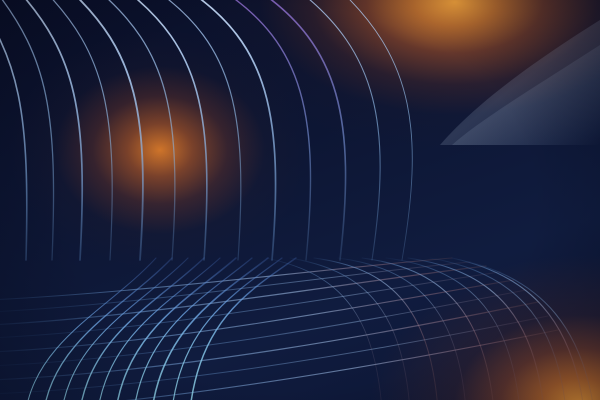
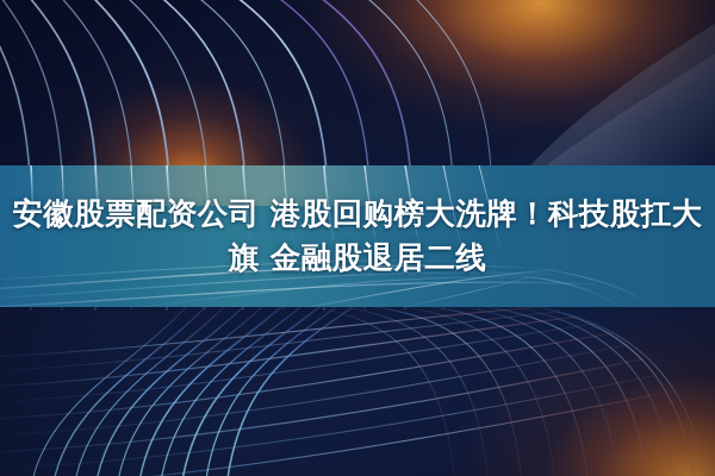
+ 安徽股票配资公司 港股回购榜大洗牌！科技股扛大
+ 旗 金融股退居二线
